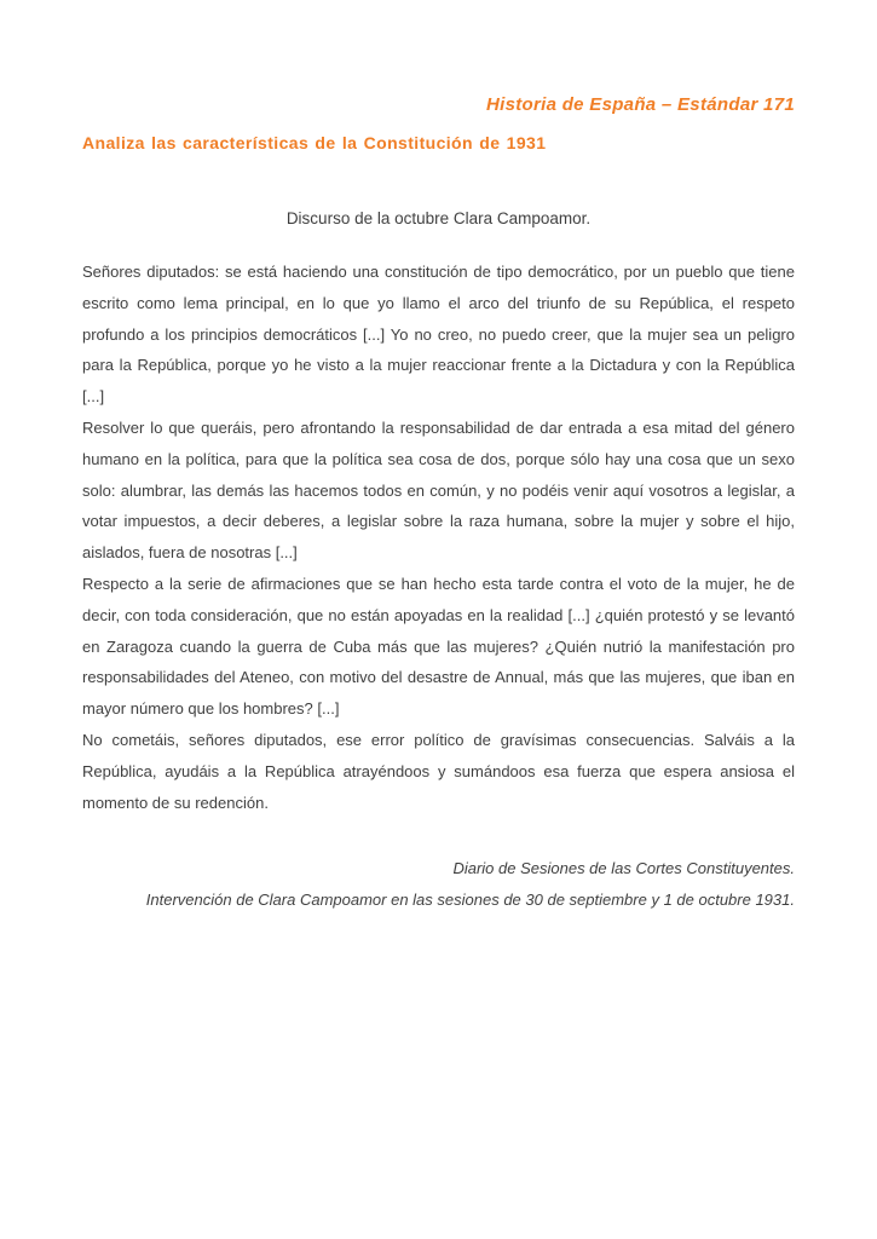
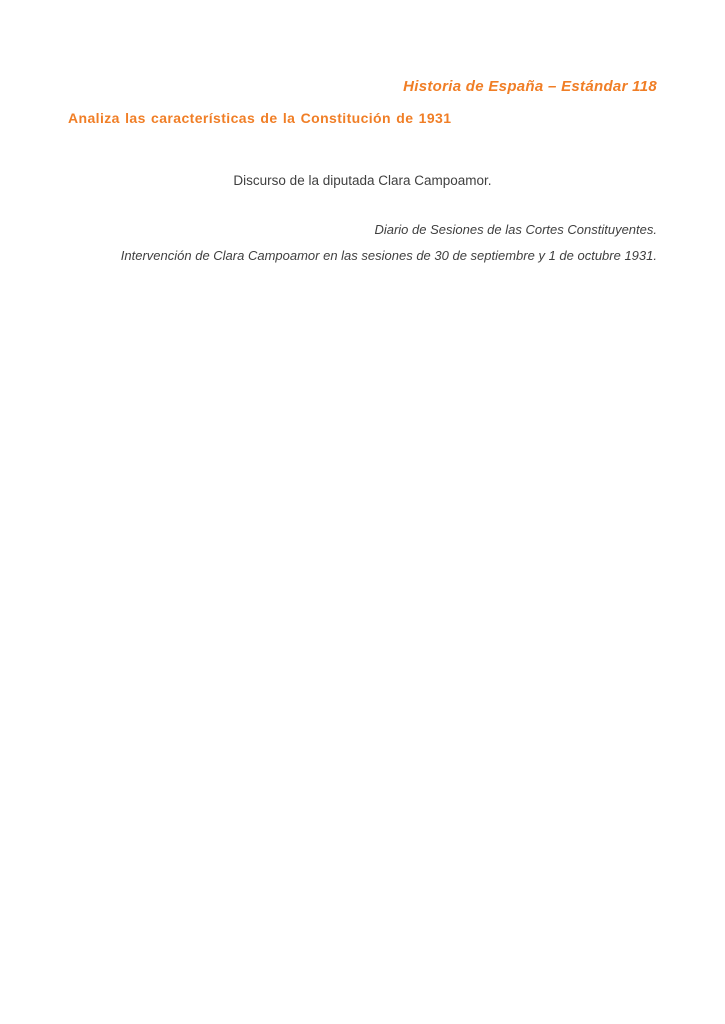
- Historia de España – Estándar 171
+ Historia de España – Estándar 118
  Analiza las características de la Constitución de 1931
- Discurso de la octubre Clara Campoamor.
+ Discurso de la diputada Clara Campoamor.
- Señores diputados: se está haciendo una constitución de tipo democrático, por un pueblo que tiene escrito como lema principal, en lo que yo llamo el arco del triunfo de su República, el respeto profundo a los principios democráticos [...] Yo no creo, no puedo creer, que la mujer sea un peligro para la República, porque yo he visto a la mujer reaccionar frente a la Dictadura y con la República [...]
- Resolver lo que queráis, pero afrontando la responsabilidad de dar entrada a esa mitad del género humano en la política, para que la política sea cosa de dos, porque sólo hay una cosa que un sexo solo: alumbrar, las demás las hacemos todos en común, y no podéis venir aquí vosotros a legislar, a votar impuestos, a decir deberes, a legislar sobre la raza humana, sobre la mujer y sobre el hijo, aislados, fuera de nosotras [...]
- Respecto a la serie de afirmaciones que se han hecho esta tarde contra el voto de la mujer, he de decir, con toda consideración, que no están apoyadas en la realidad [...] ¿quién protestó y se levantó en Zaragoza cuando la guerra de Cuba más que las mujeres? ¿Quién nutrió la manifestación pro responsabilidades del Ateneo, con motivo del desastre de Annual, más que las mujeres, que iban en mayor número que los hombres? [...]
- No cometáis, señores diputados, ese error político de gravísimas consecuencias. Salváis a la República, ayudáis a la República atrayéndoos y sumándoos esa fuerza que espera ansiosa el momento de su redención.
  Diario de Sesiones de las Cortes Constituyentes.
  Intervención de Clara Campoamor en las sesiones de 30 de septiembre y 1 de octubre 1931.
